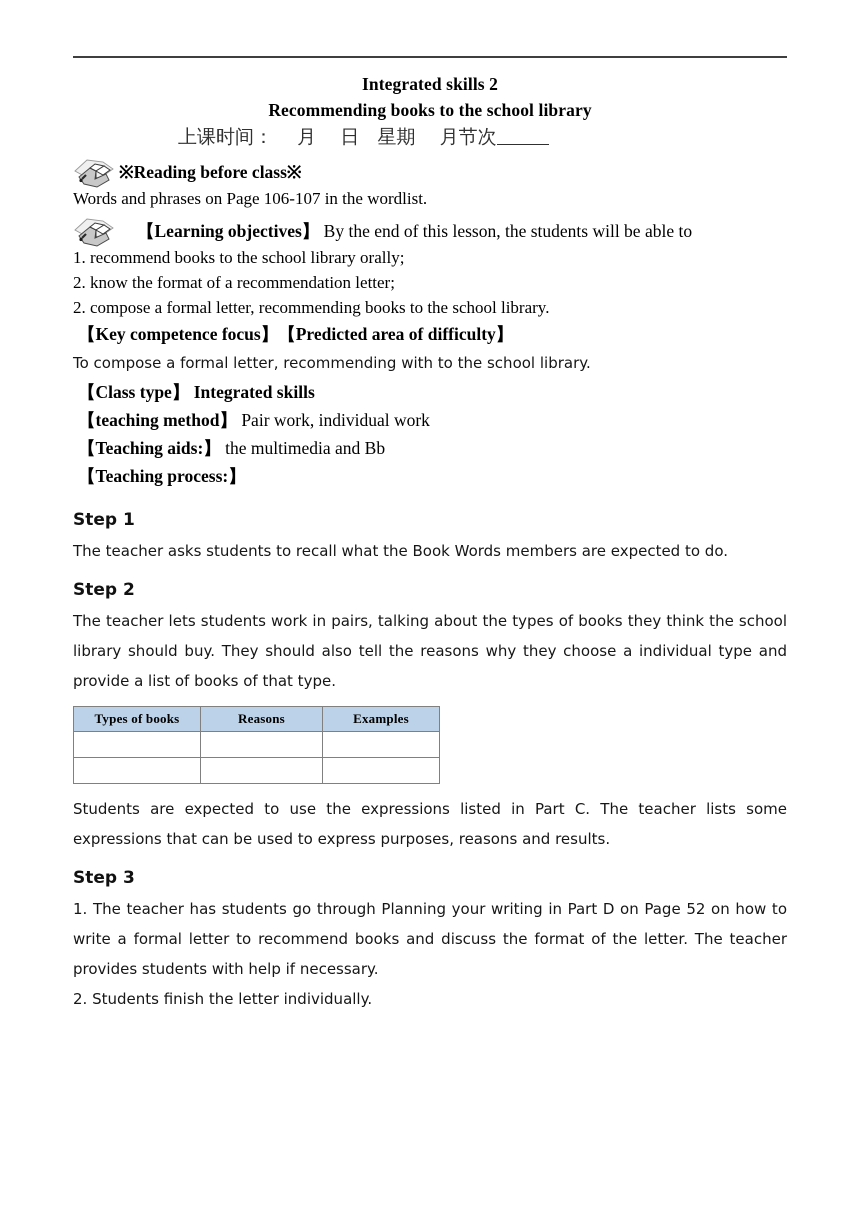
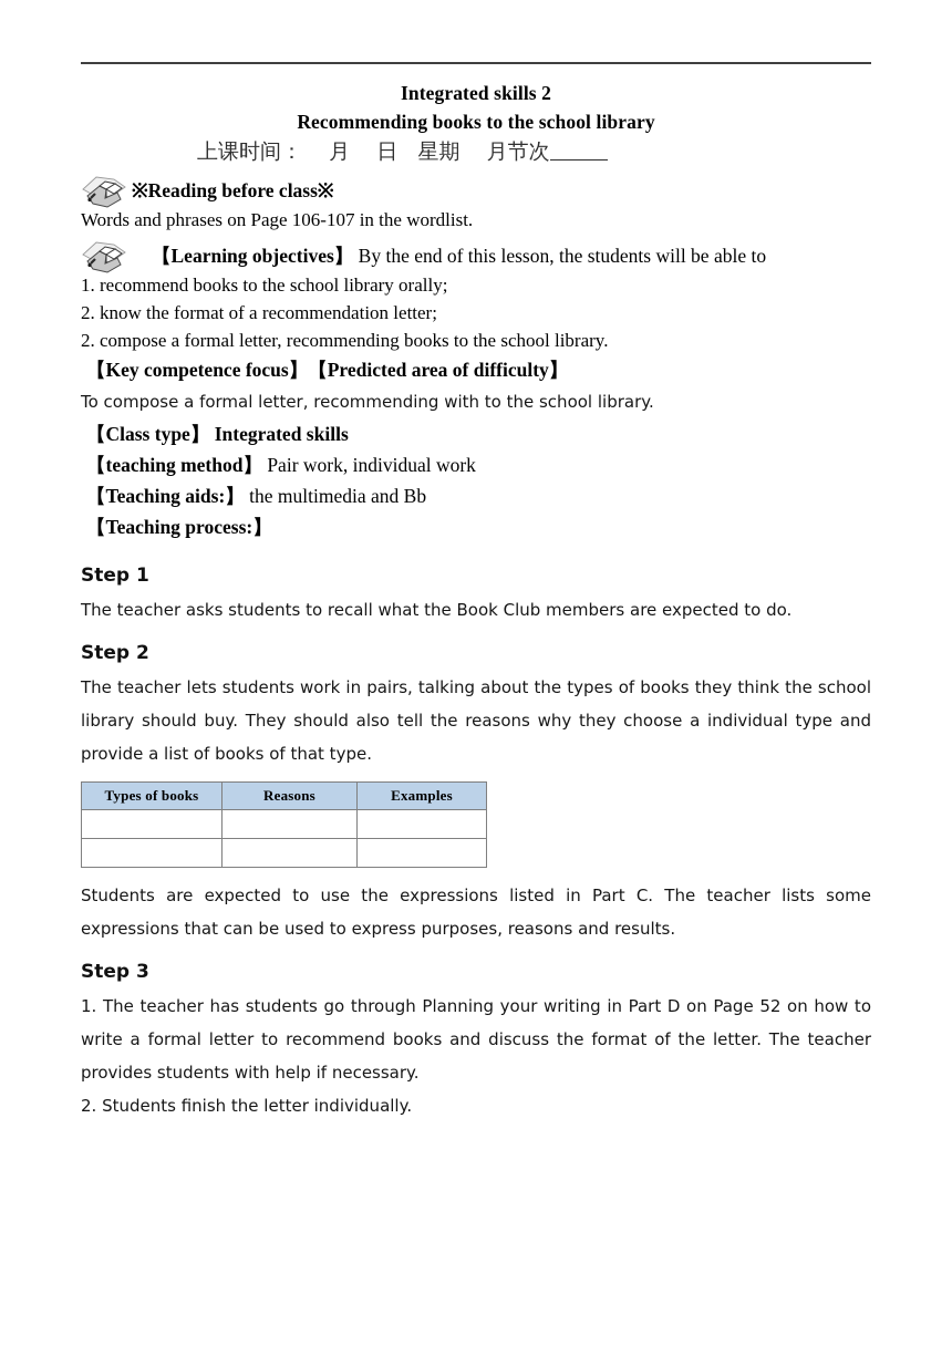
  Integrated skills 2
  Recommending books to the school library
  上课时间： 月 日 星期 月节次
  ※Reading before class※
  Words and phrases on Page 106-107 in the wordlist.
  【Learning objectives】 By the end of this lesson, the students will be able to
  1. recommend books to the school library orally;
  2. know the format of a recommendation letter;
  2. compose a formal letter, recommending books to the school library.
  【Key competence focus】【Predicted area of difficulty】
  To compose a formal letter, recommending with to the school library.
  【Class type】 Integrated skills
  【teaching method】 Pair work, individual work
  【Teaching aids:】 the multimedia and Bb
  【Teaching process:】
  Step 1
- The teacher asks students to recall what the Book Words members are expected to do.
+ The teacher asks students to recall what the Book Club members are expected to do.
  Step 2
  The teacher lets students work in pairs, talking about the types of books they think the school library should buy. They should also tell the reasons why they choose a individual type and provide a list of books of that type.
  Types of books	Reasons	Examples
  Students are expected to use the expressions listed in Part C. The teacher lists some expressions that can be used to express purposes, reasons and results.
  Step 3
  1. The teacher has students go through Planning your writing in Part D on Page 52 on how to write a formal letter to recommend books and discuss the format of the letter. The teacher provides students with help if necessary.
  2. Students finish the letter individually.
